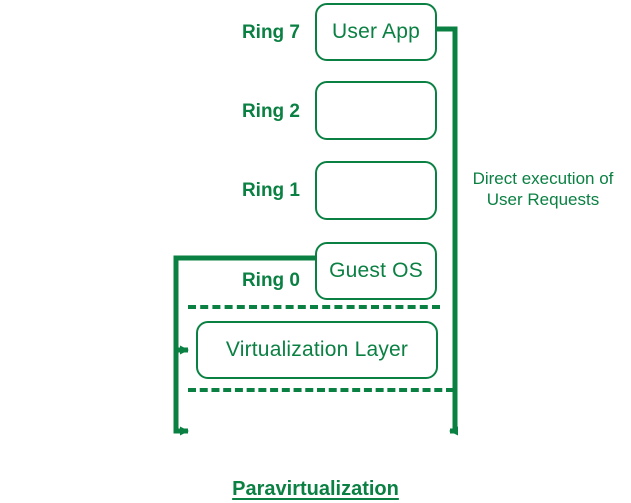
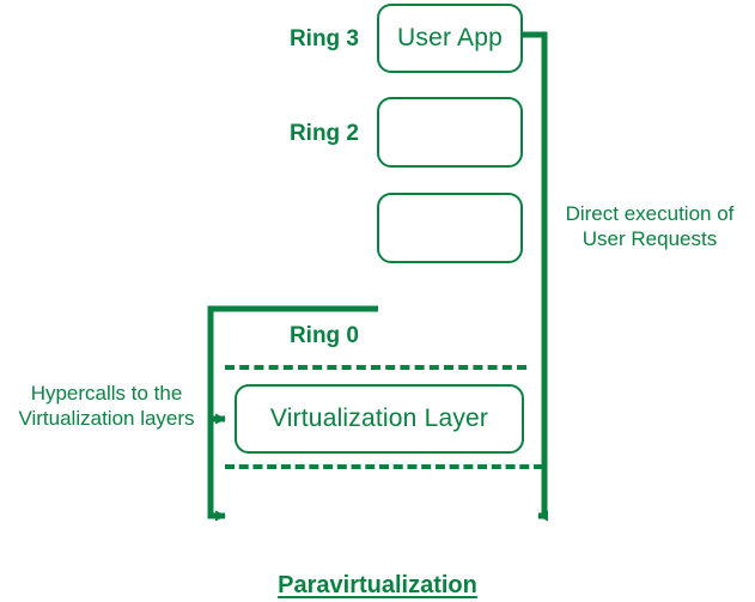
- Ring 7
+ Ring 3
  Ring 2
- Ring 1
  Ring 0
  User App
- Guest OS
  Virtualization Layer
  Direct execution of
  User Requests
+ Hypercalls to the
+ Virtualization layers
  Paravirtualization
